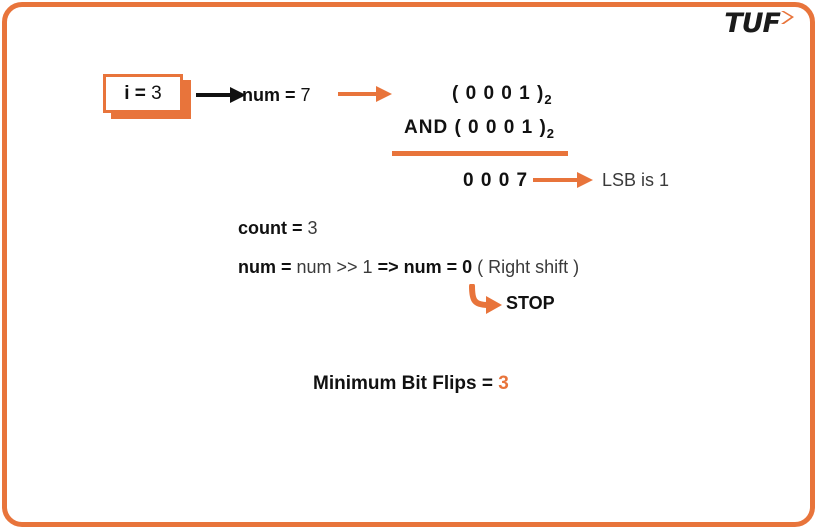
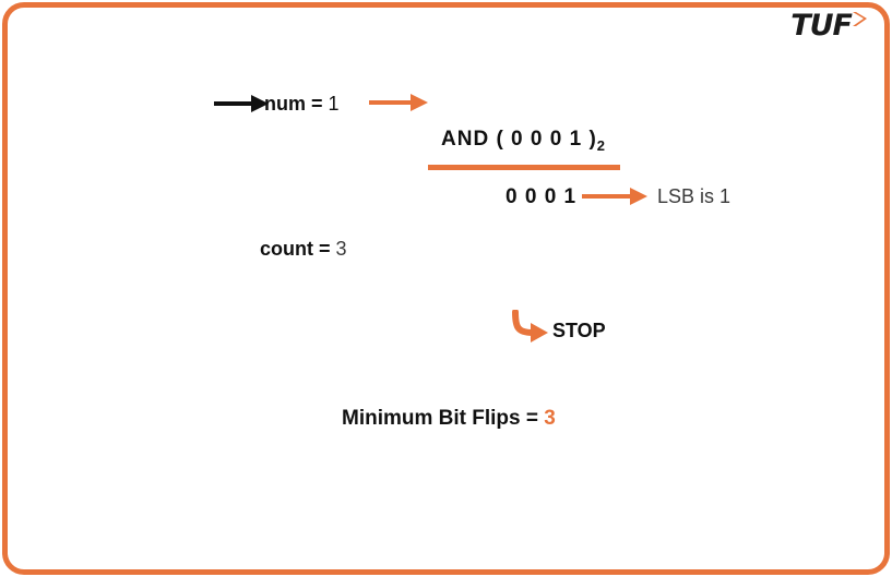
  TUF
- i = 3
- num = 7
+ num = 1
- ( 0 0 0 1 )2
  AND ( 0 0 0 1 )2
- 0 0 0 7
+ 0 0 0 1
  LSB is 1
  count = 3
- num = num >> 1 => num = 0 ( Right shift )
  STOP
  Minimum Bit Flips = 3
